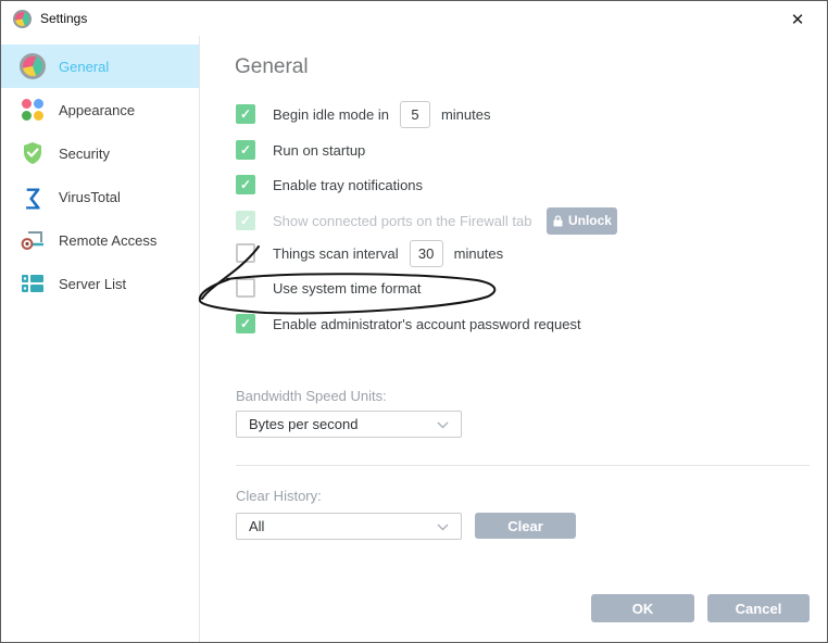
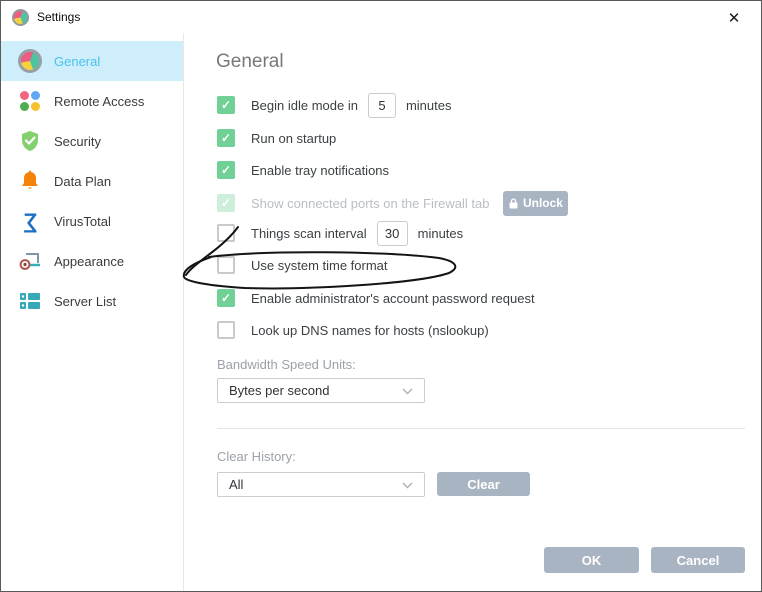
  Settings
  ✕
  General
- Appearance
+ Remote Access
  Security
+ Data Plan
  VirusTotal
- Remote Access
+ Appearance
  Server List
  General
  ✓
  Begin idle mode in
  5
  minutes
  ✓
  Run on startup
  ✓
  Enable tray notifications
  ✓
  Show connected ports on the Firewall tab
  Unlock
  Things scan interval
  30
  minutes
  Use system time format
  ✓
  Enable administrator's account password request
+ Look up DNS names for hosts (nslookup)
  Bandwidth Speed Units:
  Bytes per second
  Clear History:
  All
  Clear
  OK
  Cancel
